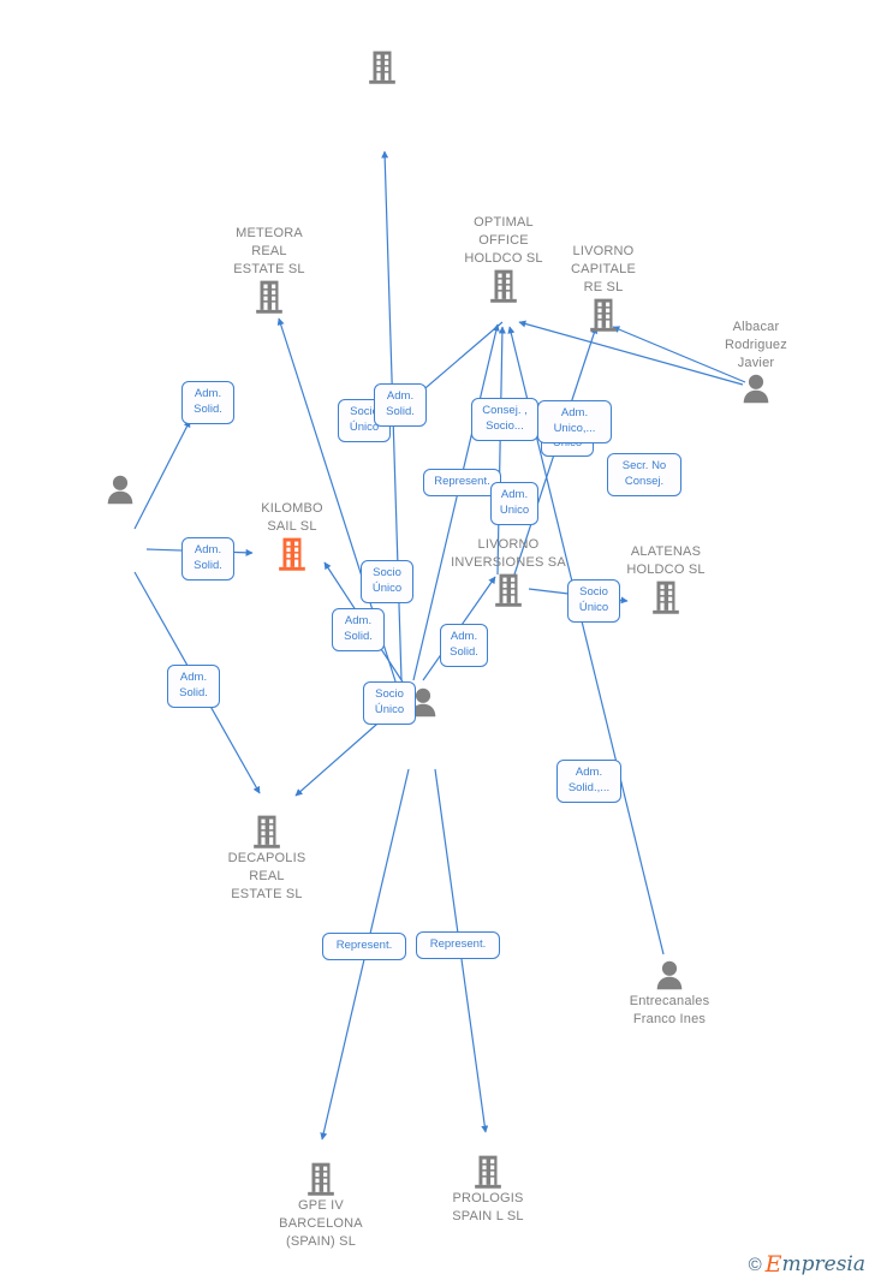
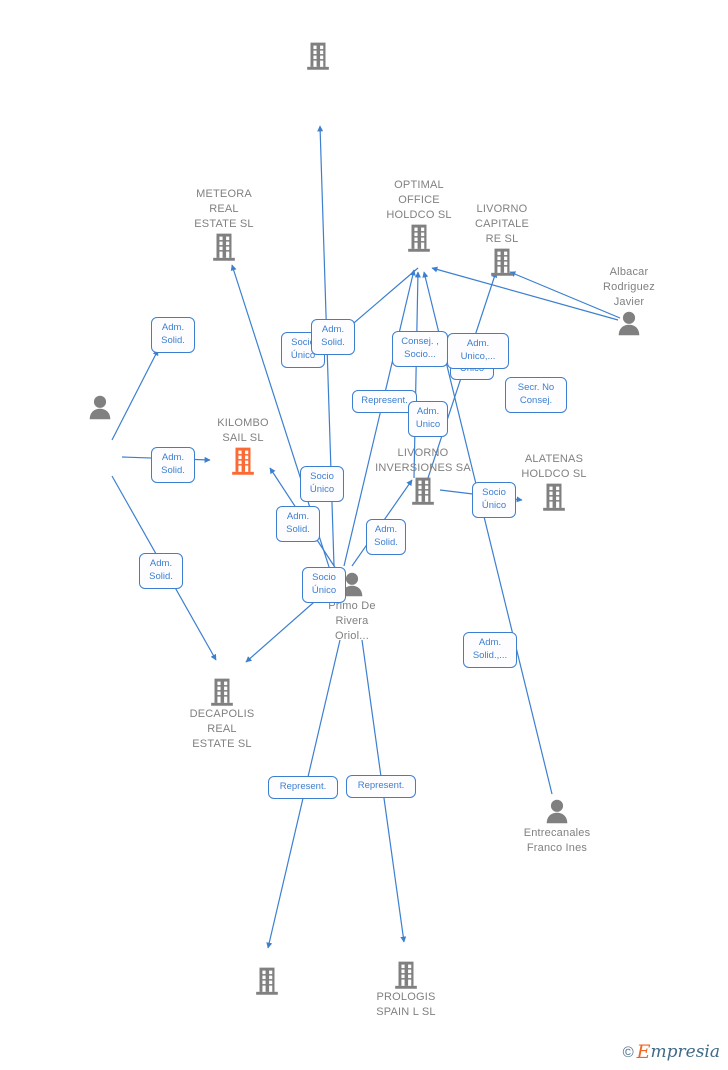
  METEORA
  REAL
  ESTATE SL
  OPTIMAL
  OFFICE
  HOLDCO SL
  LIVORNO
  CAPITALE
  RE SL
  Albacar
  Rodriguez
  Javier
  KILOMBO
  SAIL SL
  LIVORNO
  INVERSIONES SA
  ALATENAS
  HOLDCO SL
+ Primo De
+ Rivera
+ Oriol...
  DECAPOLIS
  REAL
  ESTATE SL
  Entrecanales
  Franco Ines
- GPE IV
- BARCELONA
- (SPAIN) SL
  PROLOGIS
  SPAIN L SL
  Adm.
  Solid.
  Soci
  Único
  Adm.
  Solid.
  Consej. ,
  Socio...
  Adm.
  Unico,...
  Secr. No
  Consej.
  Represent.
  Adm.
  Unico
  Adm.
  Solid.
  Socio
  Único
  Socio
  Único
  Adm.
  Solid.
  Adm.
  Solid.
  Adm.
  Solid.
  Socio
  Único
  Adm.
  Solid.,...
  Represent.
  Represent.
  ©
  E
  mpresia
